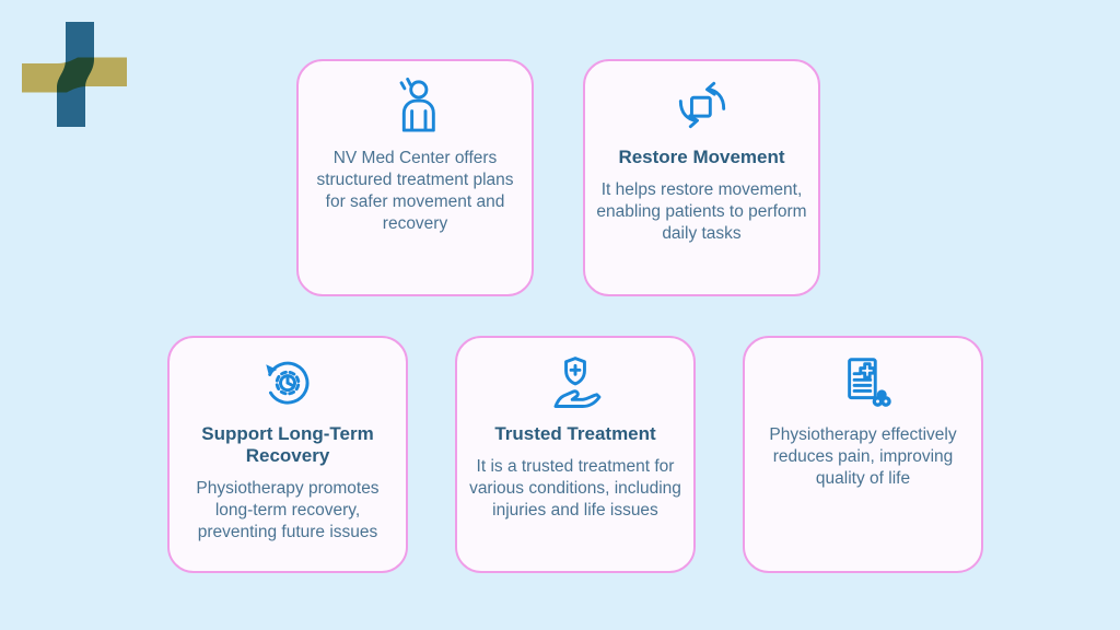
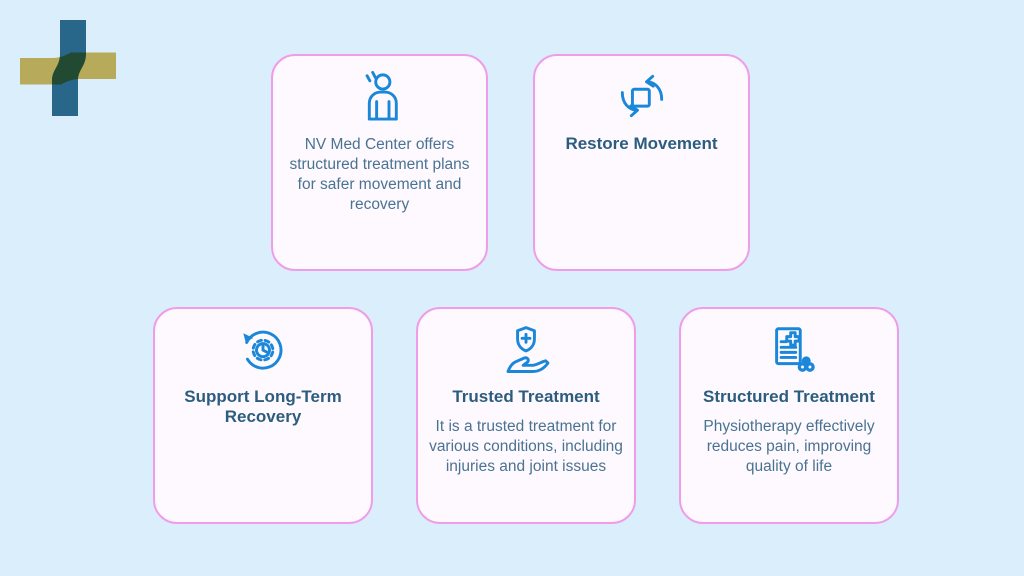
  NV Med Center offers structured treatment plans for safer movement and recovery
  Restore Movement
- It helps restore movement, enabling patients to perform daily tasks
  Support Long-Term Recovery
- Physiotherapy promotes long-term recovery, preventing future issues
  Trusted Treatment
- It is a trusted treatment for various conditions, including injuries and life issues
+ It is a trusted treatment for various conditions, including injuries and joint issues
+ Structured Treatment
  Physiotherapy effectively reduces pain, improving quality of life
